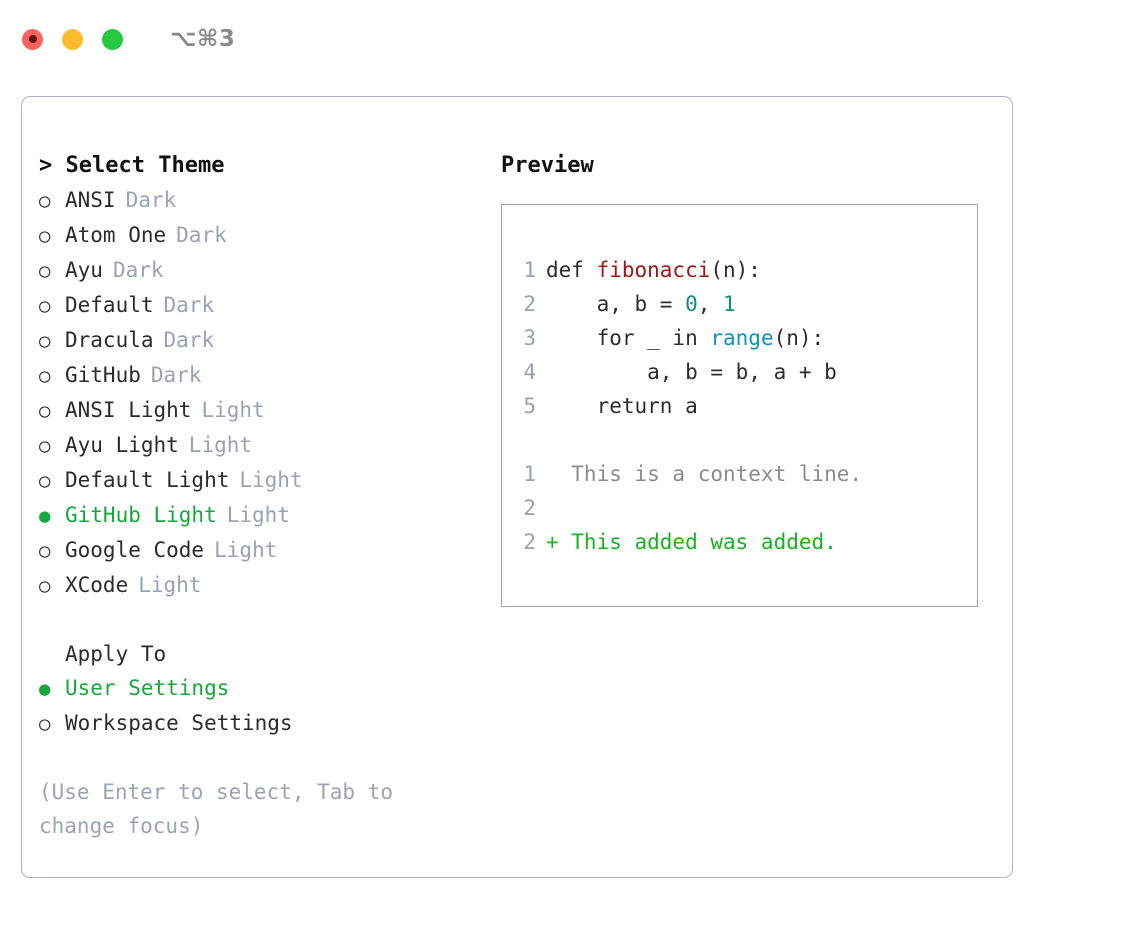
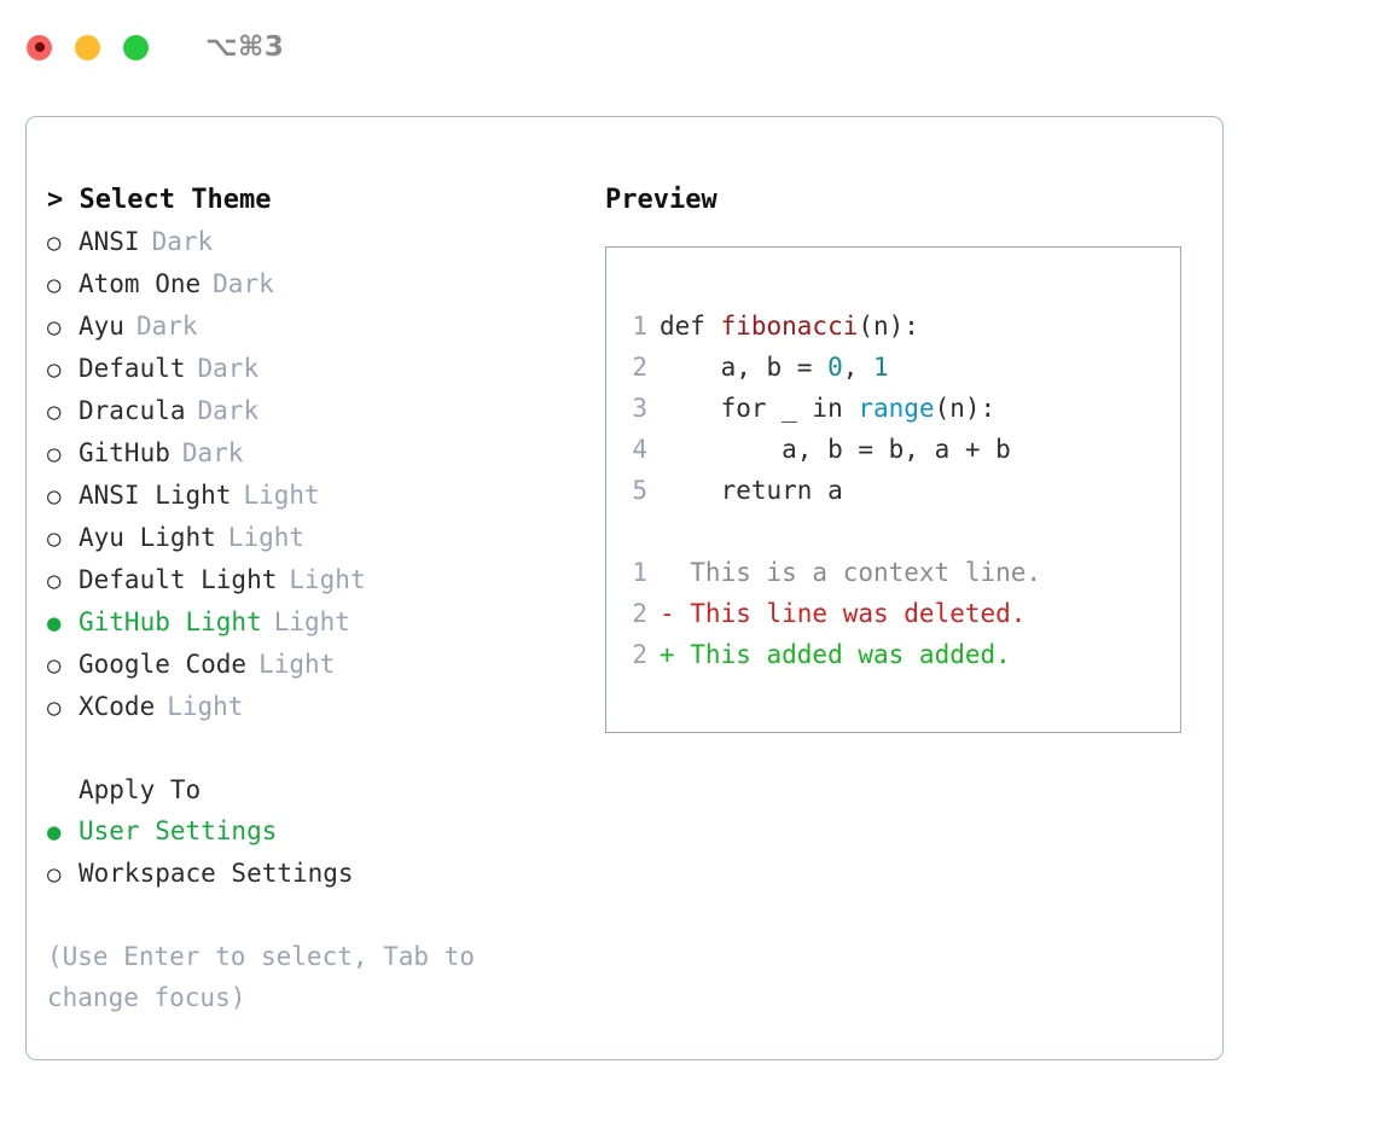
  ⌥⌘3
  > Select Theme
  ○
  ANSI
  Dark
  ○
  Atom One
  Dark
  ○
  Ayu
  Dark
  ○
  Default
  Dark
  ○
  Dracula
  Dark
  ○
  GitHub
  Dark
  ○
  ANSI Light
  Light
  ○
  Ayu Light
  Light
  ○
  Default Light
  Light
  ●
  GitHub Light
  Light
  ○
  Google Code
  Light
  ○
  XCode
  Light
  Apply To
  ●
  User Settings
  ○
  Workspace Settings
  (Use Enter to select, Tab to change focus)
  Preview
  1
  def fibonacci(n):
  2
  a, b = 0, 1
  3
  for _ in range(n):
  4
  a, b = b, a + b
  5
  return a
  1
  This is a context line.
  2
+ - This line was deleted.
  2
  + This added was added.
